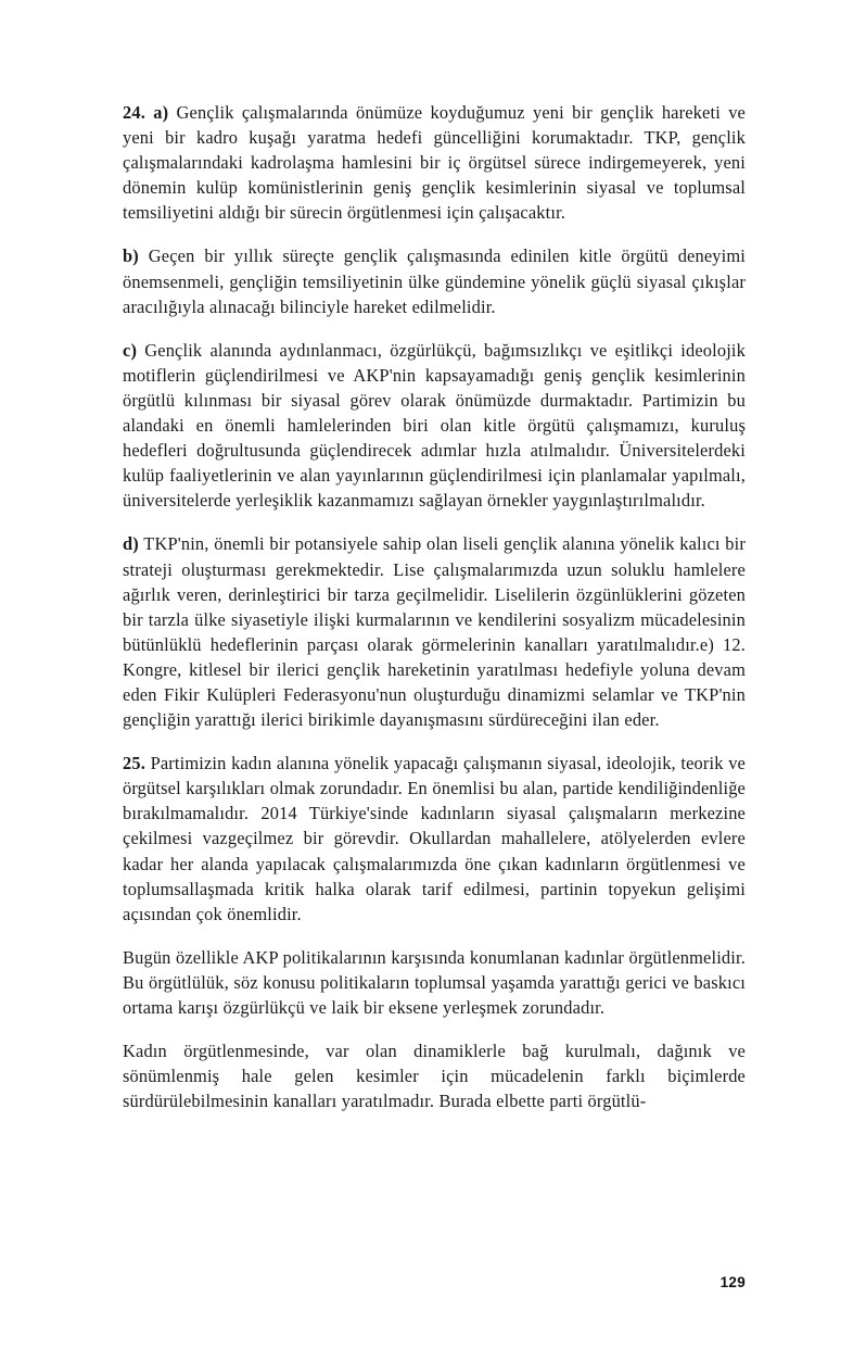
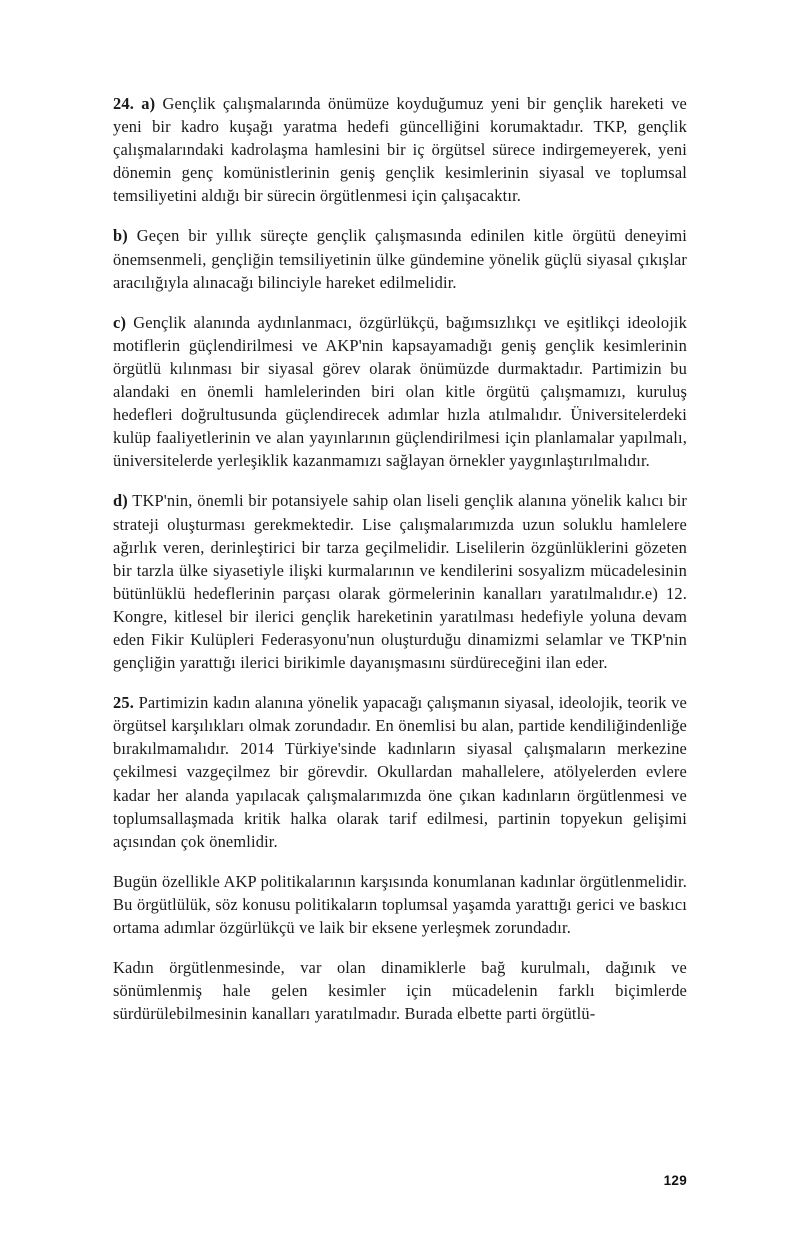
- 24. a) Gençlik çalışmalarında önümüze koyduğumuz yeni bir gençlik hareketi ve yeni bir kadro kuşağı yaratma hedefi güncelliğini korumaktadır. TKP, gençlik çalışmalarındaki kadrolaşma hamlesini bir iç örgütsel sürece indirgemeyerek, yeni dönemin kulüp komünistlerinin geniş gençlik kesimlerinin siyasal ve toplumsal temsiliyetini aldığı bir sürecin örgütlenmesi için çalışacaktır.
+ 24. a) Gençlik çalışmalarında önümüze koyduğumuz yeni bir gençlik hareketi ve yeni bir kadro kuşağı yaratma hedefi güncelliğini korumaktadır. TKP, gençlik çalışmalarındaki kadrolaşma hamlesini bir iç örgütsel sürece indirgemeyerek, yeni dönemin genç komünistlerinin geniş gençlik kesimlerinin siyasal ve toplumsal temsiliyetini aldığı bir sürecin örgütlenmesi için çalışacaktır.
  b) Geçen bir yıllık süreçte gençlik çalışmasında edinilen kitle örgütü deneyimi önemsenmeli, gençliğin temsiliyetinin ülke gündemine yönelik güçlü siyasal çıkışlar aracılığıyla alınacağı bilinciyle hareket edilmelidir.
  c) Gençlik alanında aydınlanmacı, özgürlükçü, bağımsızlıkçı ve eşitlikçi ideolojik motiflerin güçlendirilmesi ve AKP'nin kapsayamadığı geniş gençlik kesimlerinin örgütlü kılınması bir siyasal görev olarak önümüzde durmaktadır. Partimizin bu alandaki en önemli hamlelerinden biri olan kitle örgütü çalışmamızı, kuruluş hedefleri doğrultusunda güçlendirecek adımlar hızla atılmalıdır. Üniversitelerdeki kulüp faaliyetlerinin ve alan yayınlarının güçlendirilmesi için planlamalar yapılmalı, üniversitelerde yerleşiklik kazanmamızı sağlayan örnekler yaygınlaştırılmalıdır.
  d) TKP'nin, önemli bir potansiyele sahip olan liseli gençlik alanına yönelik kalıcı bir strateji oluşturması gerekmektedir. Lise çalışmalarımızda uzun soluklu hamlelere ağırlık veren, derinleştirici bir tarza geçilmelidir. Liselilerin özgünlüklerini gözeten bir tarzla ülke siyasetiyle ilişki kurmalarının ve kendilerini sosyalizm mücadelesinin bütünlüklü hedeflerinin parçası olarak görmelerinin kanalları yaratılmalıdır.e) 12. Kongre, kitlesel bir ilerici gençlik hareketinin yaratılması hedefiyle yoluna devam eden Fikir Kulüpleri Federasyonu'nun oluşturduğu dinamizmi selamlar ve TKP'nin gençliğin yarattığı ilerici birikimle dayanışmasını sürdüreceğini ilan eder.
  25. Partimizin kadın alanına yönelik yapacağı çalışmanın siyasal, ideolojik, teorik ve örgütsel karşılıkları olmak zorundadır. En önemlisi bu alan, partide kendiliğindenliğe bırakılmamalıdır. 2014 Türkiye'sinde kadınların siyasal çalışmaların merkezine çekilmesi vazgeçilmez bir görevdir. Okullardan mahallelere, atölyelerden evlere kadar her alanda yapılacak çalışmalarımızda öne çıkan kadınların örgütlenmesi ve toplumsallaşmada kritik halka olarak tarif edilmesi, partinin topyekun gelişimi açısından çok önemlidir.
- Bugün özellikle AKP politikalarının karşısında konumlanan kadınlar örgütlenmelidir. Bu örgütlülük, söz konusu politikaların toplumsal yaşamda yarattığı gerici ve baskıcı ortama karışı özgürlükçü ve laik bir eksene yerleşmek zorundadır.
+ Bugün özellikle AKP politikalarının karşısında konumlanan kadınlar örgütlenmelidir. Bu örgütlülük, söz konusu politikaların toplumsal yaşamda yarattığı gerici ve baskıcı ortama adımlar özgürlükçü ve laik bir eksene yerleşmek zorundadır.
  Kadın örgütlenmesinde, var olan dinamiklerle bağ kurulmalı, dağınık ve sönümlenmiş hale gelen kesimler için mücadelenin farklı biçimlerde sürdürülebilmesinin kanalları yaratılmadır. Burada elbette parti örgütlü-
  129
